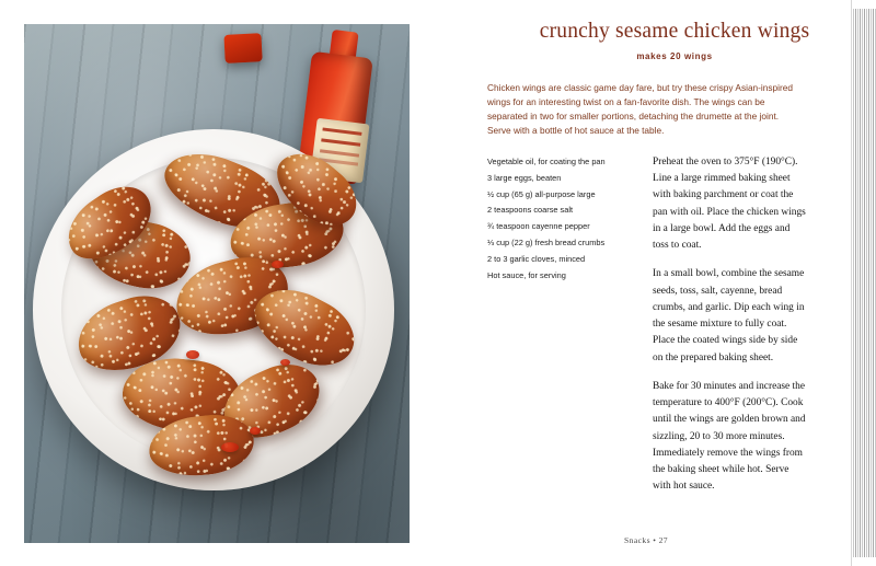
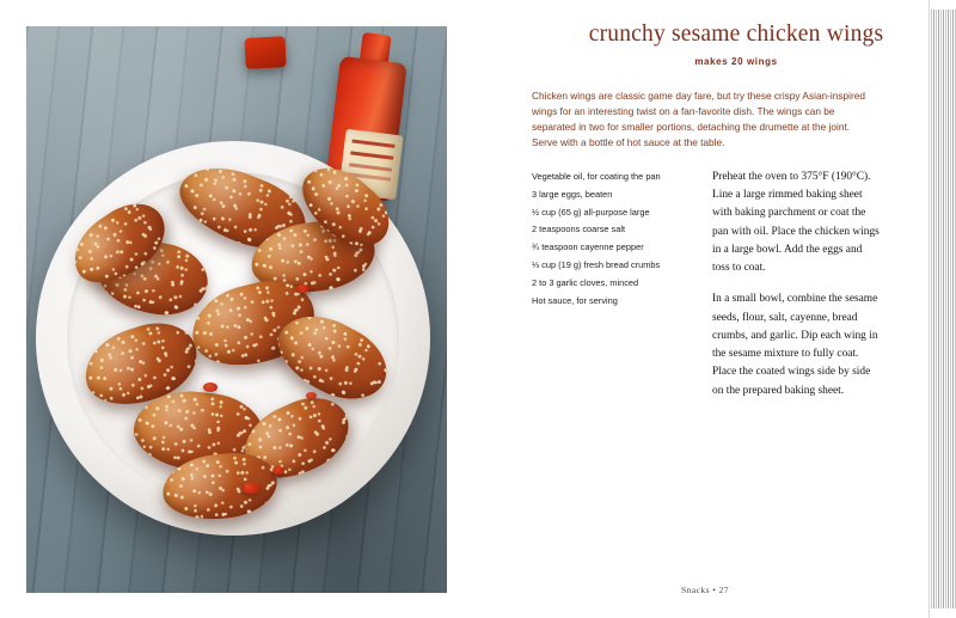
  crunchy sesame chicken wings
  makes 20 wings
  Chicken wings are classic game day fare, but try these crispy Asian-inspired wings for an interesting twist on a fan-favorite dish. The wings can be separated in two for smaller portions, detaching the drumette at the joint. Serve with a bottle of hot sauce at the table.
  Vegetable oil, for coating the pan
  3 large eggs, beaten
  ½ cup (65 g) all-purpose large
  2 teaspoons coarse salt
  ¾ teaspoon cayenne pepper
- ⅓ cup (22 g) fresh bread crumbs
+ ⅓ cup (19 g) fresh bread crumbs
  2 to 3 garlic cloves, minced
  Hot sauce, for serving
  Preheat the oven to 375°F (190°C). Line a large rimmed baking sheet with baking parchment or coat the pan with oil. Place the chicken wings in a large bowl. Add the eggs and toss to coat.
- In a small bowl, combine the sesame seeds, toss, salt, cayenne, bread crumbs, and garlic. Dip each wing in the sesame mixture to fully coat. Place the coated wings side by side on the prepared baking sheet.
+ In a small bowl, combine the sesame seeds, flour, salt, cayenne, bread crumbs, and garlic. Dip each wing in the sesame mixture to fully coat. Place the coated wings side by side on the prepared baking sheet.
- Bake for 30 minutes and increase the temperature to 400°F (200°C). Cook until the wings are golden brown and sizzling, 20 to 30 more minutes. Immediately remove the wings from the baking sheet while hot. Serve with hot sauce.
  Snacks • 27
